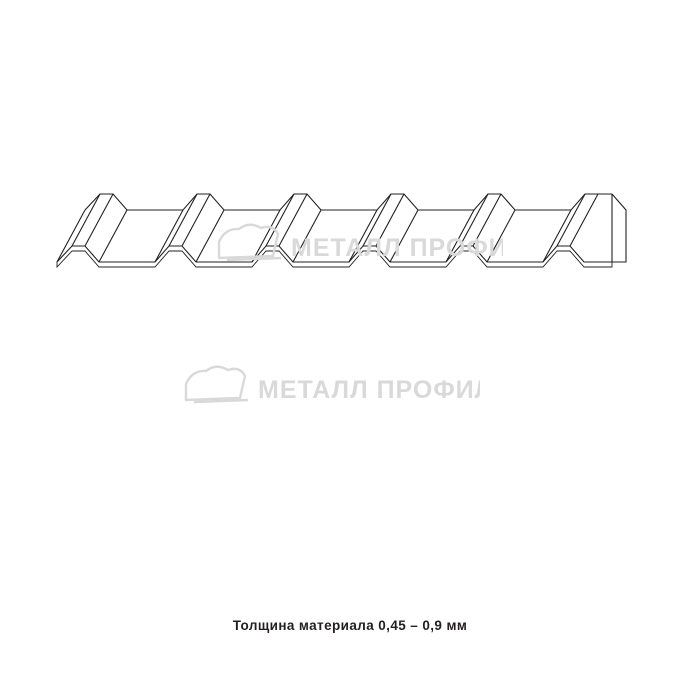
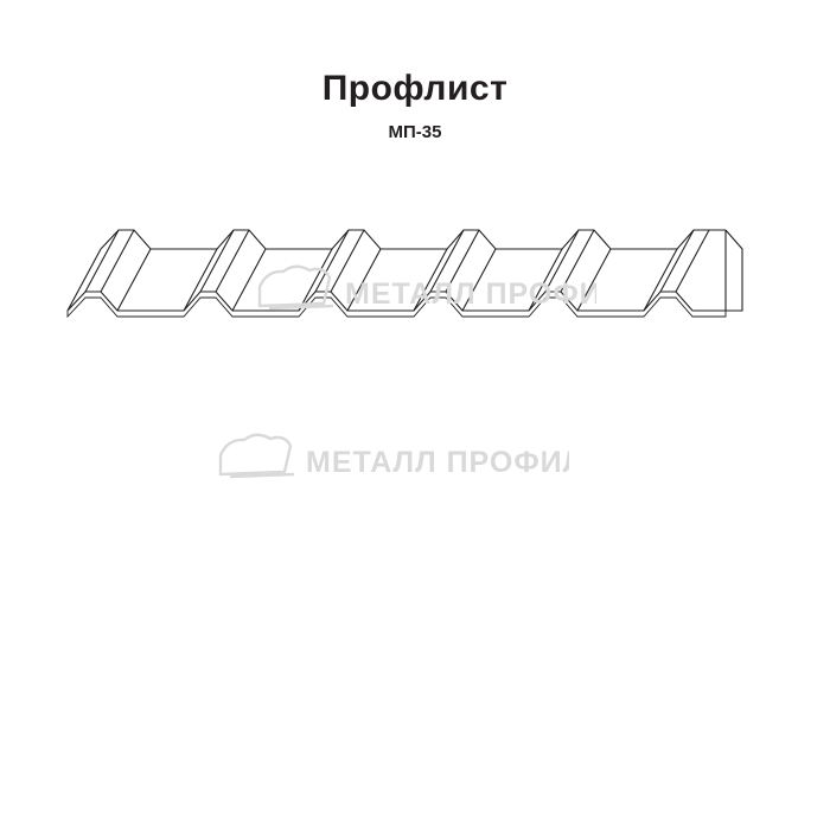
+ Профлист
+ МП-35
  МЕТАЛЛ ПРОФИ
  МЕТАЛЛ ПРОФИ
- Толщина материала 0,45 – 0,9 мм
